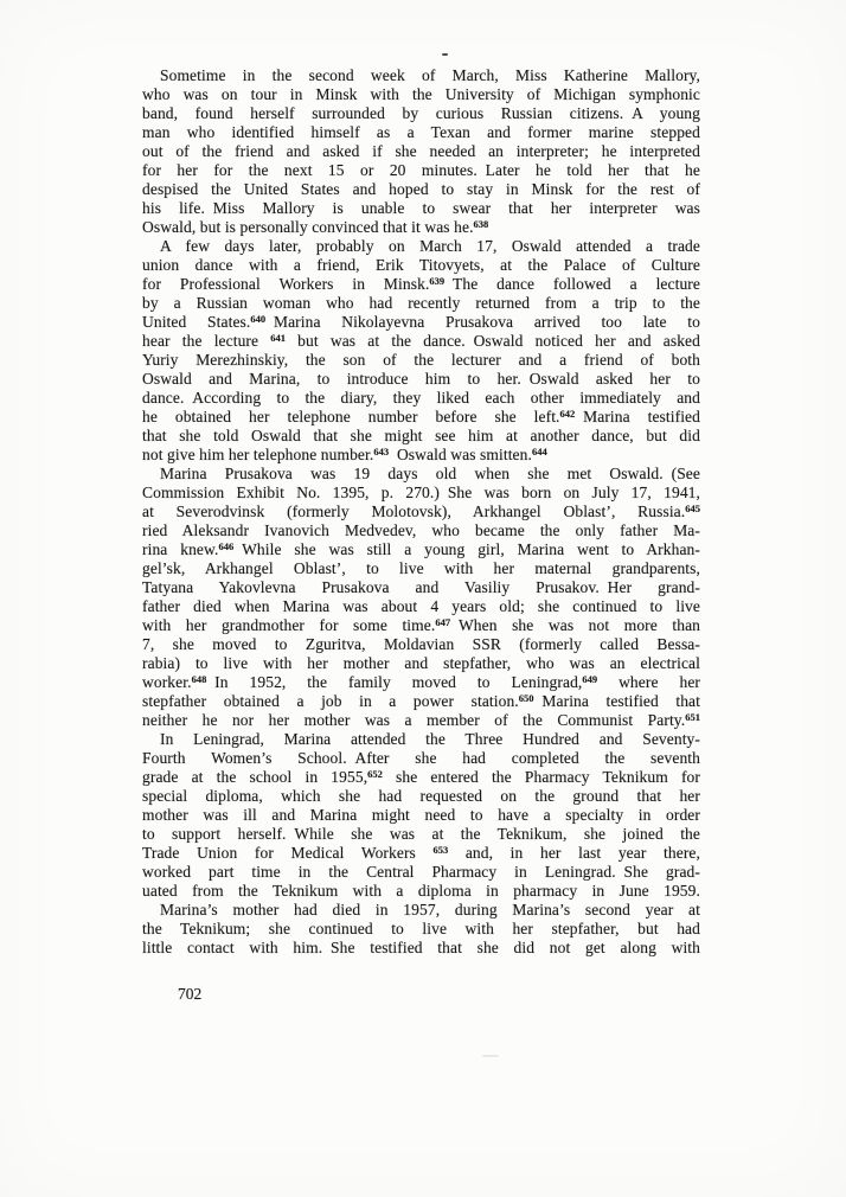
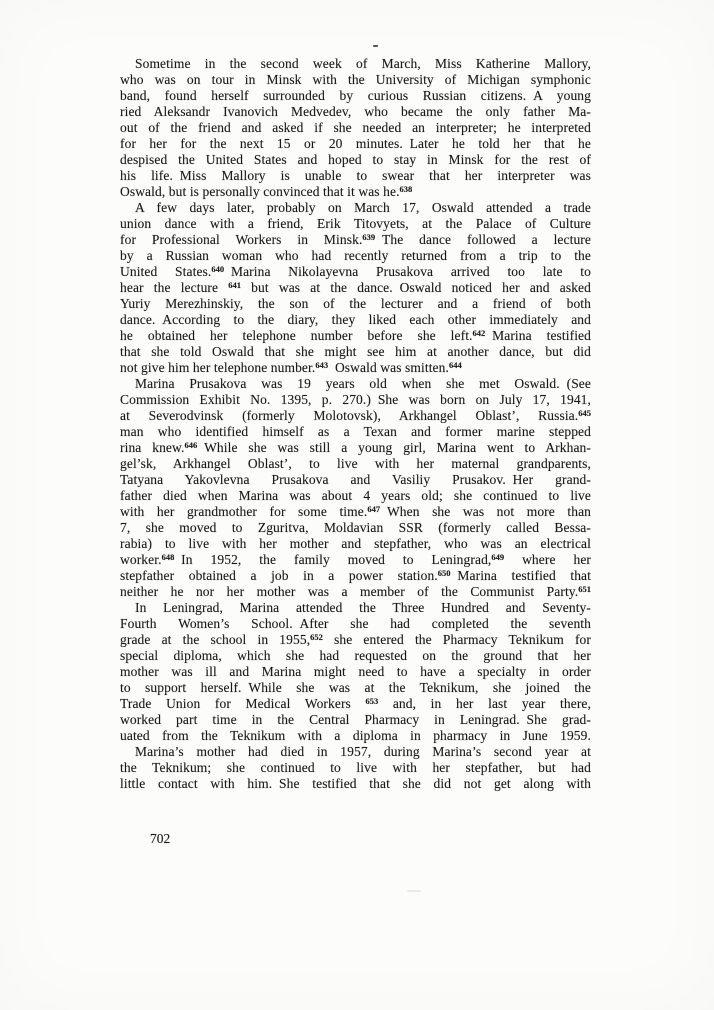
  Sometime in the second week of March, Miss Katherine Mallory,
  who was on tour in Minsk with the University of Michigan symphonic
  band, found herself surrounded by curious Russian citizens. A young
- man who identified himself as a Texan and former marine stepped
+ ried Aleksandr Ivanovich Medvedev, who became the only father Ma-
  out of the friend and asked if she needed an interpreter; he interpreted
  for her for the next 15 or 20 minutes. Later he told her that he
  despised the United States and hoped to stay in Minsk for the rest of
  his life. Miss Mallory is unable to swear that her interpreter was
  Oswald, but is personally convinced that it was he.638
  A few days later, probably on March 17, Oswald attended a trade
  union dance with a friend, Erik Titovyets, at the Palace of Culture
  for Professional Workers in Minsk.639 The dance followed a lecture
  by a Russian woman who had recently returned from a trip to the
  United States.640 Marina Nikolayevna Prusakova arrived too late to
  hear the lecture 641 but was at the dance. Oswald noticed her and asked
  Yuriy Merezhinskiy, the son of the lecturer and a friend of both
- Oswald and Marina, to introduce him to her. Oswald asked her to
  dance. According to the diary, they liked each other immediately and
  he obtained her telephone number before she left.642 Marina testified
  that she told Oswald that she might see him at another dance, but did
  not give him her telephone number.643 Oswald was smitten.644
- Marina Prusakova was 19 days old when she met Oswald. (See
+ Marina Prusakova was 19 years old when she met Oswald. (See
  Commission Exhibit No. 1395, p. 270.) She was born on July 17, 1941,
  at Severodvinsk (formerly Molotovsk), Arkhangel Oblast’, Russia.645
- ried Aleksandr Ivanovich Medvedev, who became the only father Ma-
+ man who identified himself as a Texan and former marine stepped
  rina knew.646 While she was still a young girl, Marina went to Arkhan-
  gel’sk, Arkhangel Oblast’, to live with her maternal grandparents,
  Tatyana Yakovlevna Prusakova and Vasiliy Prusakov. Her grand-
  father died when Marina was about 4 years old; she continued to live
  with her grandmother for some time.647 When she was not more than
  7, she moved to Zguritva, Moldavian SSR (formerly called Bessa-
  rabia) to live with her mother and stepfather, who was an electrical
  worker.648 In 1952, the family moved to Leningrad,649 where her
  stepfather obtained a job in a power station.650 Marina testified that
  neither he nor her mother was a member of the Communist Party.651
  In Leningrad, Marina attended the Three Hundred and Seventy-
  Fourth Women’s School. After she had completed the seventh
  grade at the school in 1955,652 she entered the Pharmacy Teknikum for
  special diploma, which she had requested on the ground that her
  mother was ill and Marina might need to have a specialty in order
  to support herself. While she was at the Teknikum, she joined the
  Trade Union for Medical Workers 653 and, in her last year there,
  worked part time in the Central Pharmacy in Leningrad. She grad-
  uated from the Teknikum with a diploma in pharmacy in June 1959.
  Marina’s mother had died in 1957, during Marina’s second year at
  the Teknikum; she continued to live with her stepfather, but had
  little contact with him. She testified that she did not get along with
  702
